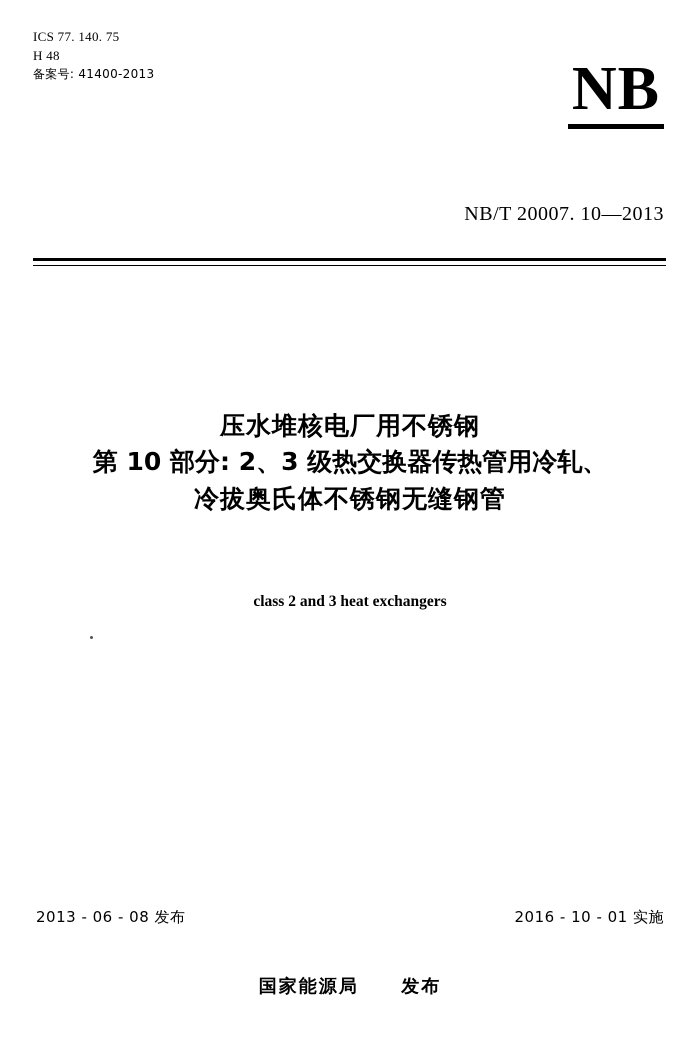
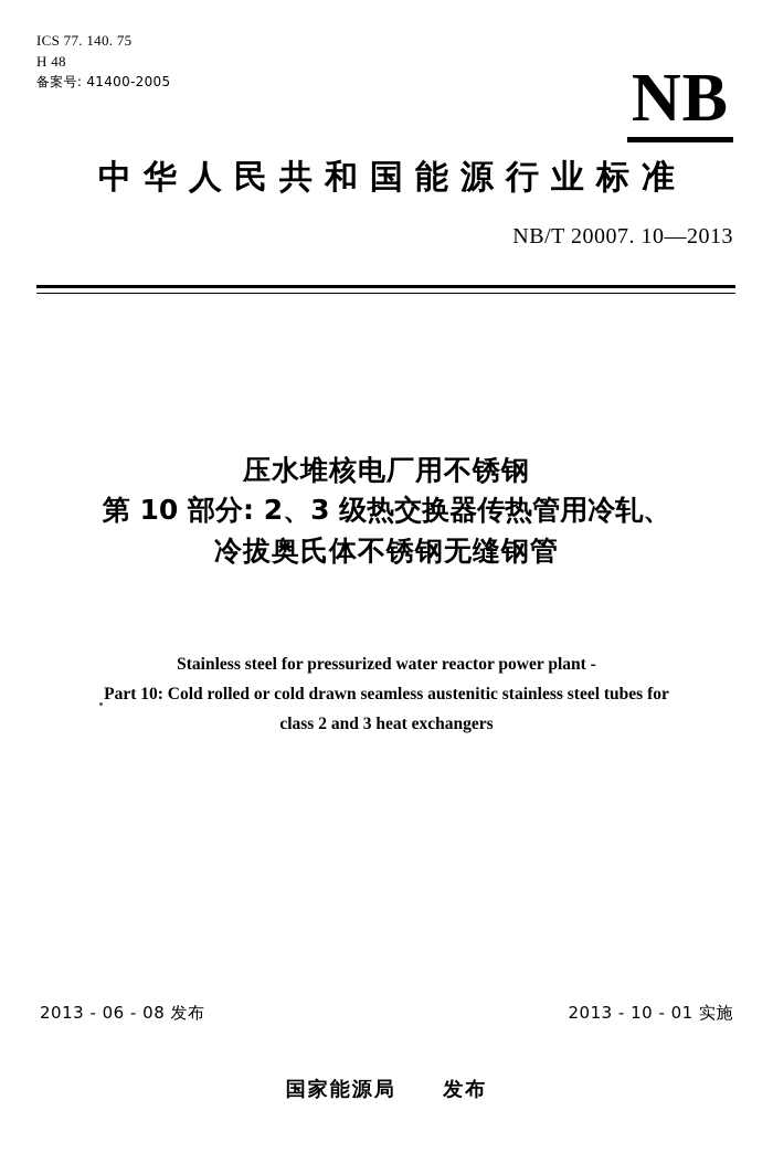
  ICS 77. 140. 75
  H 48
- 备案号: 41400-2013
+ 备案号: 41400-2005
  NB
+ 中华人民共和国能源行业标准
  NB/T 20007. 10—2013
  压水堆核电厂用不锈钢
  第 10 部分: 2、3 级热交换器传热管用冷轧、
  冷拔奥氏体不锈钢无缝钢管
+ Stainless steel for pressurized water reactor power plant -
+ Part 10: Cold rolled or cold drawn seamless austenitic stainless steel tubes for
  class 2 and 3 heat exchangers
  2013 - 06 - 08 发布
- 2016 - 10 - 01 实施
+ 2013 - 10 - 01 实施
  国家能源局 发布
